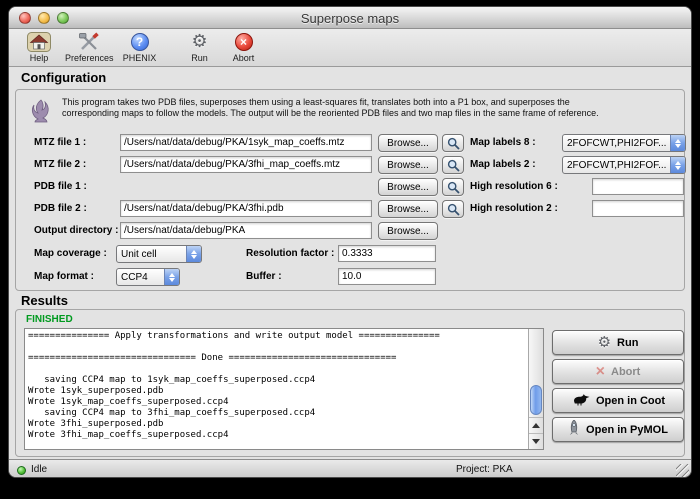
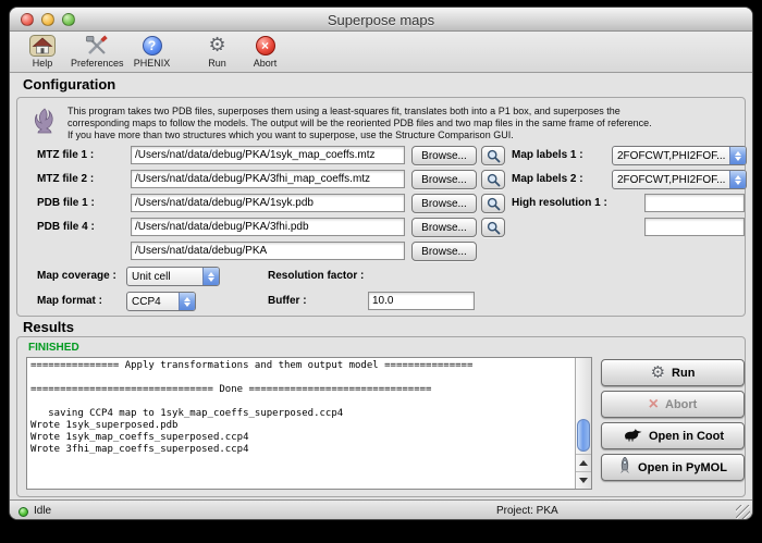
  Superpose maps
  Help
  Preferences
  ?
  PHENIX
  ⚙
  Run
  ×
  Abort
  Configuration
  This program takes two PDB files, superposes them using a least-squares fit, translates both into a P1 box, and superposes the
  corresponding maps to follow the models. The output will be the reoriented PDB files and two map files in the same frame of reference.
+ If you have more than two structures which you want to superpose, use the Structure Comparison GUI.
  MTZ file 1 :
  /Users/nat/data/debug/PKA/1syk_map_coeffs.mtz
  Browse...
- Map labels 8 :
+ Map labels 1 :
  2FOFCWT,PHI2FOF...
  MTZ file 2 :
  /Users/nat/data/debug/PKA/3fhi_map_coeffs.mtz
  Browse...
  Map labels 2 :
  2FOFCWT,PHI2FOF...
  PDB file 1 :
+ /Users/nat/data/debug/PKA/1syk.pdb
  Browse...
- High resolution 6 :
+ High resolution 1 :
- PDB file 2 :
+ PDB file 4 :
  /Users/nat/data/debug/PKA/3fhi.pdb
  Browse...
- High resolution 2 :
- Output directory :
  /Users/nat/data/debug/PKA
  Browse...
  Map coverage :
  Unit cell
  Resolution factor :
- 0.3333
  Map format :
  CCP4
  Buffer :
  10.0
  Results
  FINISHED
- =============== Apply transformations and write output model ===============
+ =============== Apply transformations and them output model ===============
  =============================== Done ===============================
  saving CCP4 map to 1syk_map_coeffs_superposed.ccp4
  Wrote 1syk_superposed.pdb
  Wrote 1syk_map_coeffs_superposed.ccp4
- saving CCP4 map to 3fhi_map_coeffs_superposed.ccp4
- Wrote 3fhi_superposed.pdb
  Wrote 3fhi_map_coeffs_superposed.ccp4
  ⚙
  Run
  ×
  Abort
  Open in Coot
  Open in PyMOL
  Idle
  Project: PKA
